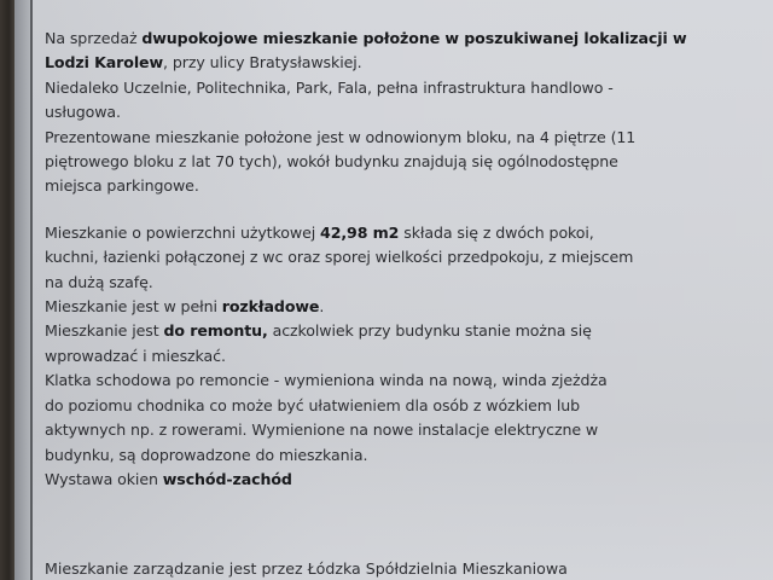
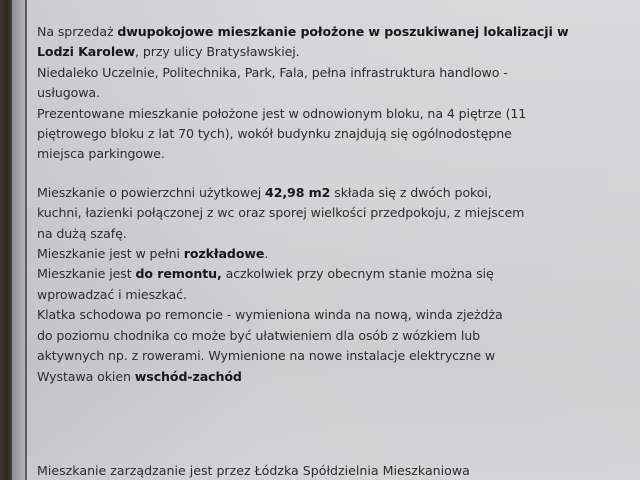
  Na sprzedaż dwupokojowe mieszkanie położone w poszukiwanej lokalizacji w
  Lodzi Karolew, przy ulicy Bratysławskiej.
  Niedaleko Uczelnie, Politechnika, Park, Fala, pełna infrastruktura handlowo -
  usługowa.
  Prezentowane mieszkanie położone jest w odnowionym bloku, na 4 piętrze (11
  piętrowego bloku z lat 70 tych), wokół budynku znajdują się ogólnodostępne
  miejsca parkingowe.
  Mieszkanie o powierzchni użytkowej 42,98 m2 składa się z dwóch pokoi,
  kuchni, łazienki połączonej z wc oraz sporej wielkości przedpokoju, z miejscem
  na dużą szafę.
  Mieszkanie jest w pełni rozkładowe.
- Mieszkanie jest do remontu, aczkolwiek przy budynku stanie można się
+ Mieszkanie jest do remontu, aczkolwiek przy obecnym stanie można się
  wprowadzać i mieszkać.
  Klatka schodowa po remoncie - wymieniona winda na nową, winda zjeżdża
  do poziomu chodnika co może być ułatwieniem dla osób z wózkiem lub
  aktywnych np. z rowerami. Wymienione na nowe instalacje elektryczne w
- budynku, są doprowadzone do mieszkania.
  Wystawa okien wschód-zachód
  Mieszkanie zarządzanie jest przez Łódzka Spółdzielnia Mieszkaniowa
